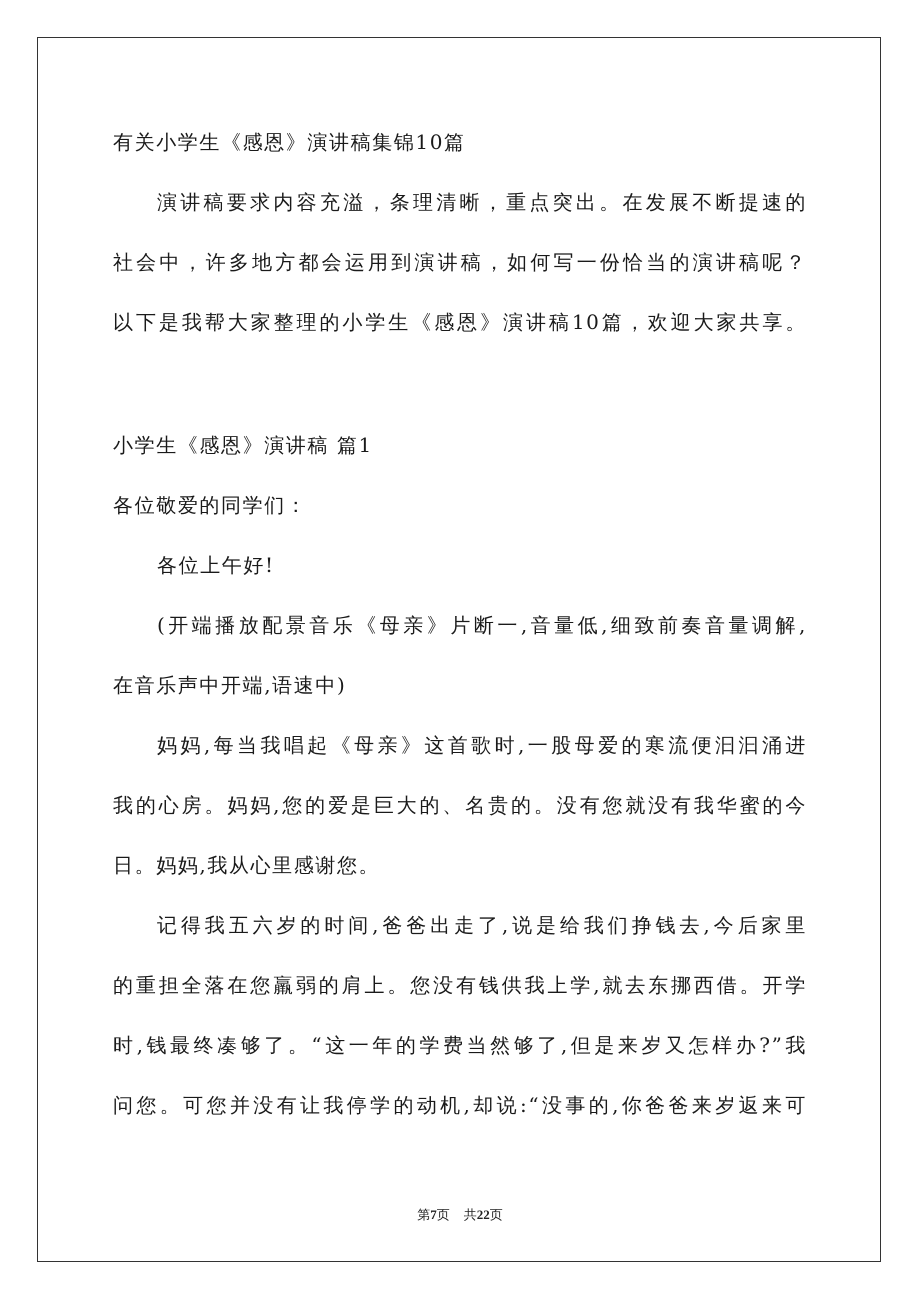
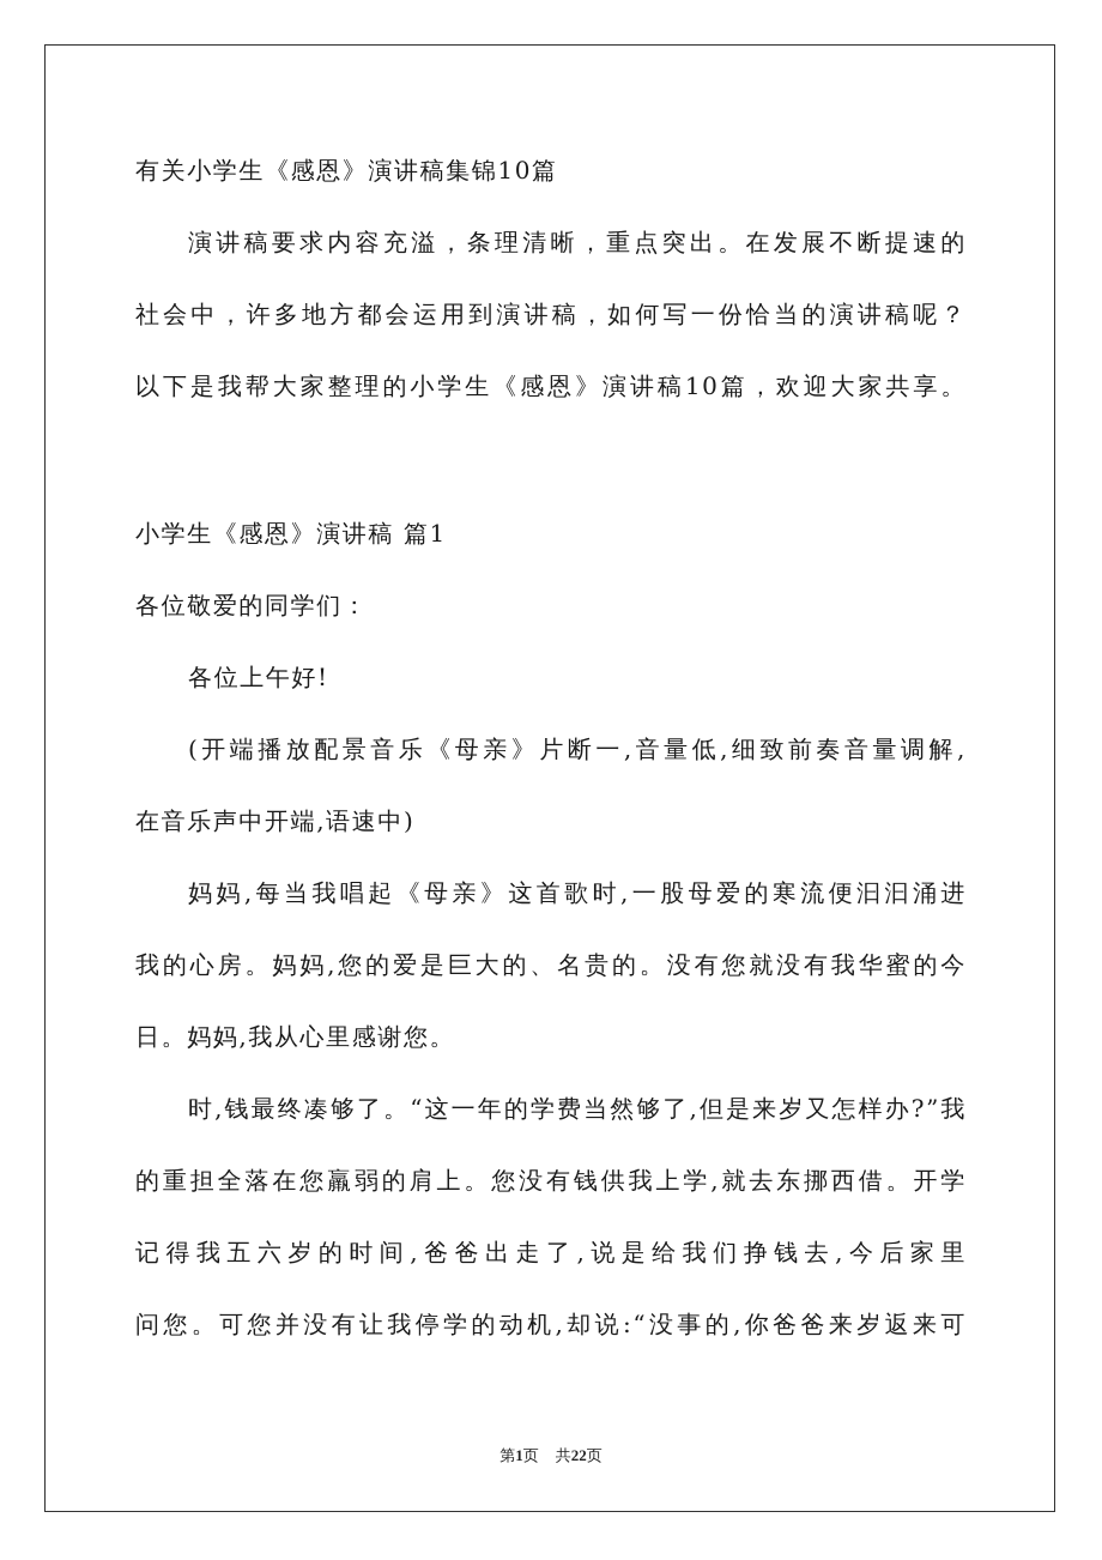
  有关小学生《感恩》演讲稿集锦10篇
  演讲稿要求内容充溢，条理清晰，重点突出。在发展不断提速的
  社会中，许多地方都会运用到演讲稿，如何写一份恰当的演讲稿呢？
  以下是我帮大家整理的小学生《感恩》演讲稿10篇，欢迎大家共享。
  小学生《感恩》演讲稿 篇1
  各位敬爱的同学们：
  各位上午好!
  (开端播放配景音乐《母亲》片断一,音量低,细致前奏音量调解,
  在音乐声中开端,语速中)
  妈妈,每当我唱起《母亲》这首歌时,一股母爱的寒流便汩汩涌进
  我的心房。妈妈,您的爱是巨大的、名贵的。没有您就没有我华蜜的今
  日。妈妈,我从心里感谢您。
- 记得我五六岁的时间,爸爸出走了,说是给我们挣钱去,今后家里
+ 时,钱最终凑够了。“这一年的学费当然够了,但是来岁又怎样办?”我
  的重担全落在您羸弱的肩上。您没有钱供我上学,就去东挪西借。开学
- 时,钱最终凑够了。“这一年的学费当然够了,但是来岁又怎样办?”我
+ 记得我五六岁的时间,爸爸出走了,说是给我们挣钱去,今后家里
  问您。可您并没有让我停学的动机,却说:“没事的,你爸爸来岁返来可
- 第7页 共22页
+ 第1页 共22页
